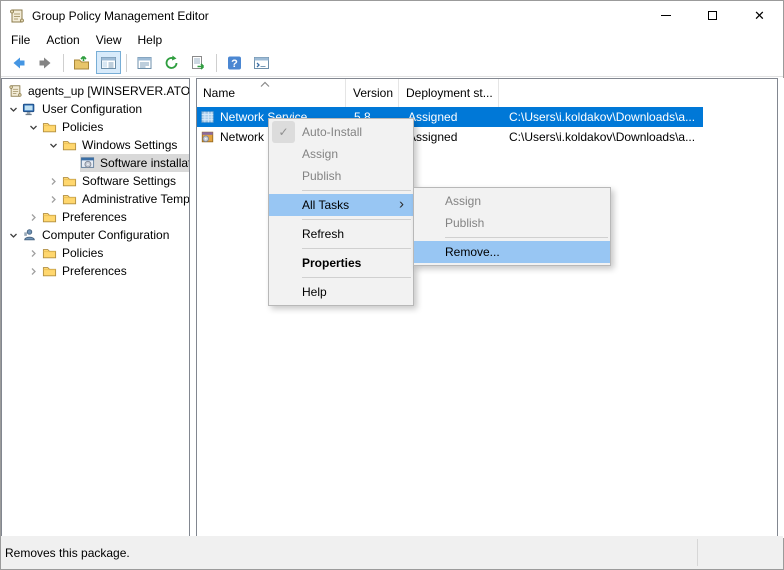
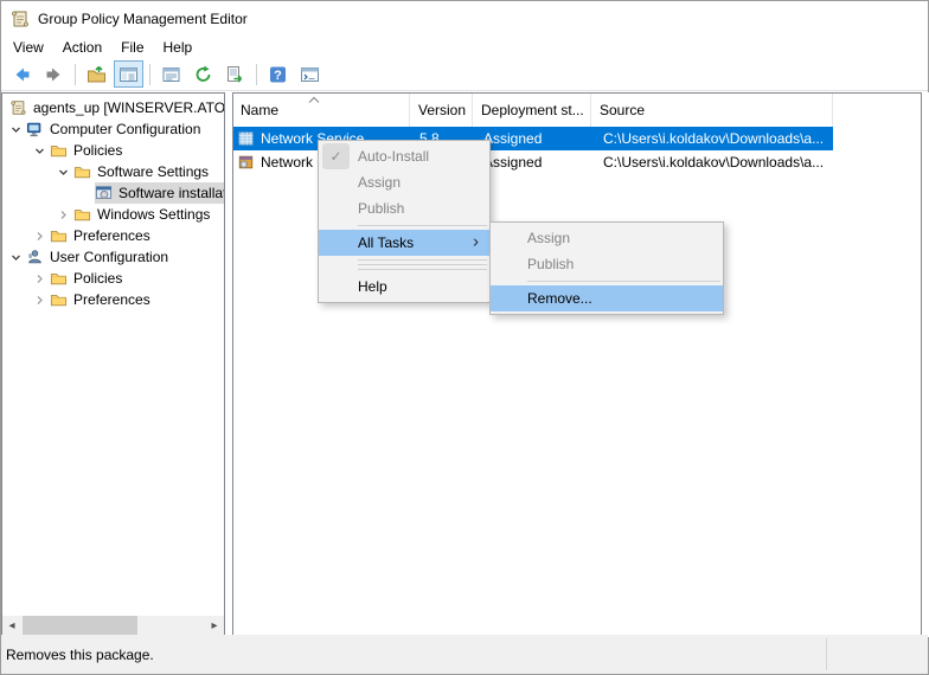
  Group Policy Management Editor
- ✕
- File
+ View
  Action
- View
+ File
  Help
  agents_up [WINSERVER.ATO
- User Configuration
+ Computer Configuration
  Policies
- Windows Settings
+ Software Settings
  Software installa
- Software Settings
+ Windows Settings
- Administrative Temp
  Preferences
- Computer Configuration
+ User Configuration
  Policies
  Preferences
+ ◂
+ ▸
  Name
  Version
  Deployment st...
+ Source
  Network Service
  5.8
  Assigned
  C:\Users\i.koldakov\Downloads\a...
  Network
  ssigned
  C:\Users\i.koldakov\Downloads\a...
  ✓
  Auto-Install
  Assign
  Publish
  All Tasks
  ›
- Refresh
- Properties
  Help
  Assign
  Publish
  Remove...
  Removes this package.
